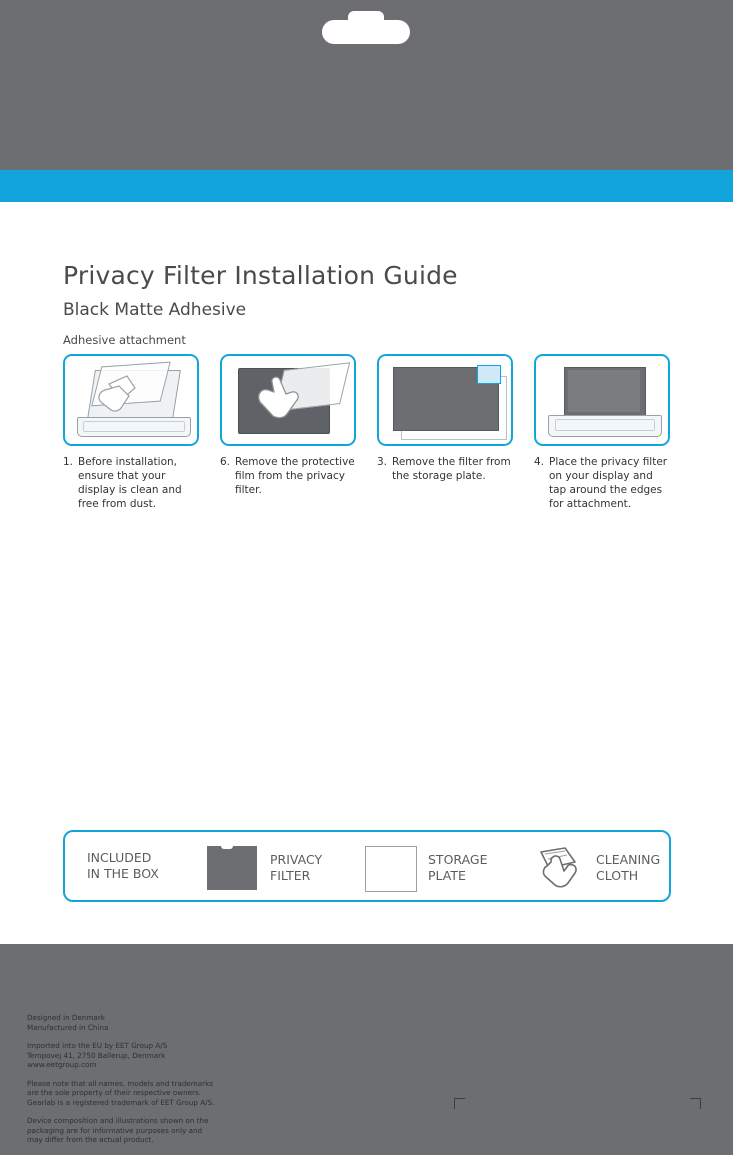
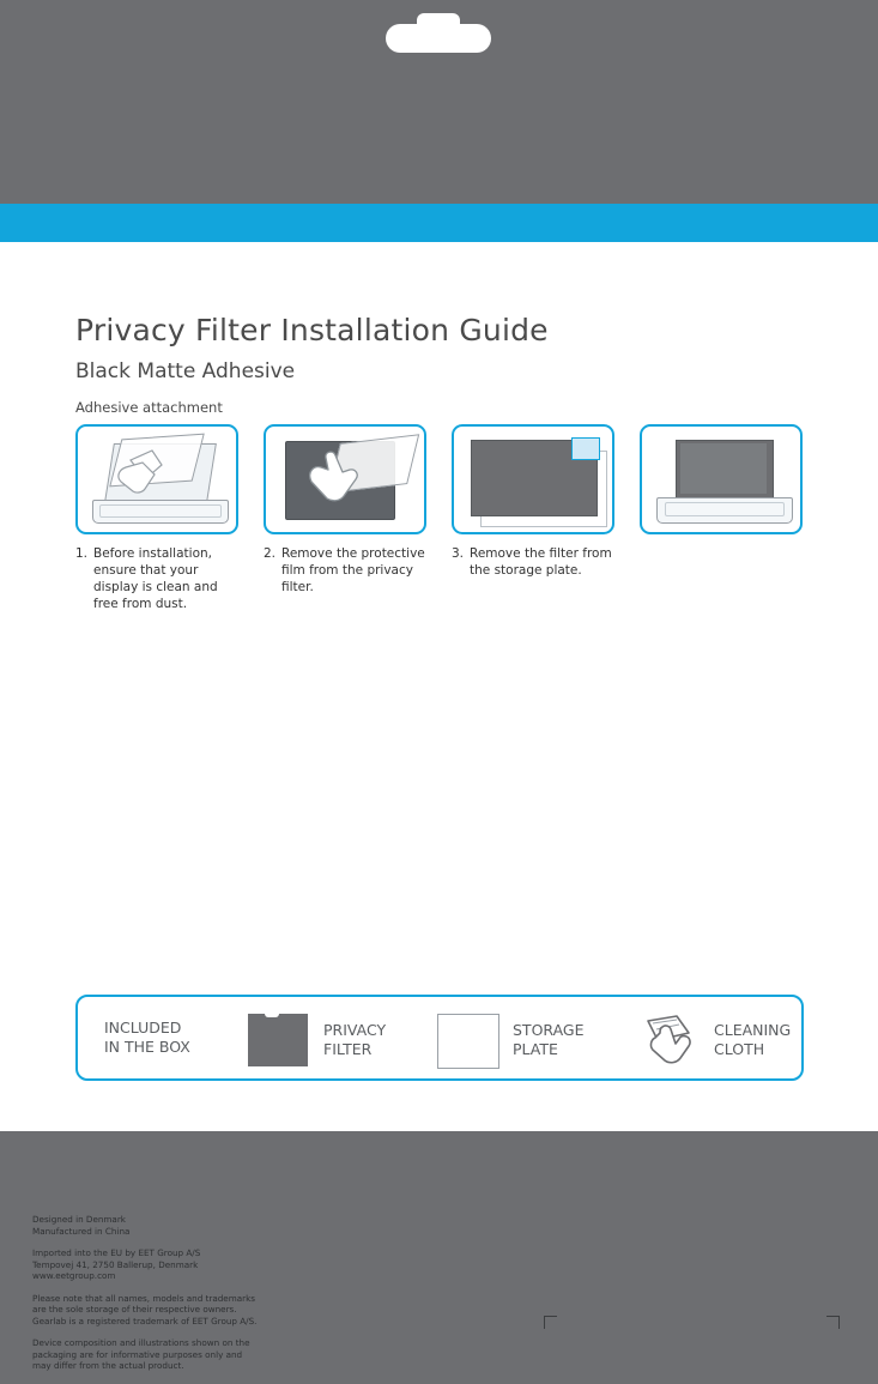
  Privacy Filter Installation Guide
  Black Matte Adhesive
  Adhesive attachment
  1.
  Before installation, ensure that your display is clean and free from dust.
- 6.
+ 2.
  Remove the protective film from the privacy filter.
  3.
  Remove the filter from the storage plate.
- 4.
- Place the privacy filter on your display and tap around the edges for attachment.
  INCLUDED
  IN THE BOX
  PRIVACY
  FILTER
  STORAGE
  PLATE
  CLEANING
  CLOTH
  Designed in Denmark
  Manufactured in China
  Imported into the EU by EET Group A/S
  Tempovej 41, 2750 Ballerup, Denmark
  www.eetgroup.com
  Please note that all names, models and trademarks
- are the sole property of their respective owners.
+ are the sole storage of their respective owners.
  Gearlab is a registered trademark of EET Group A/S.
  Device composition and illustrations shown on the
  packaging are for informative purposes only and
  may differ from the actual product.
